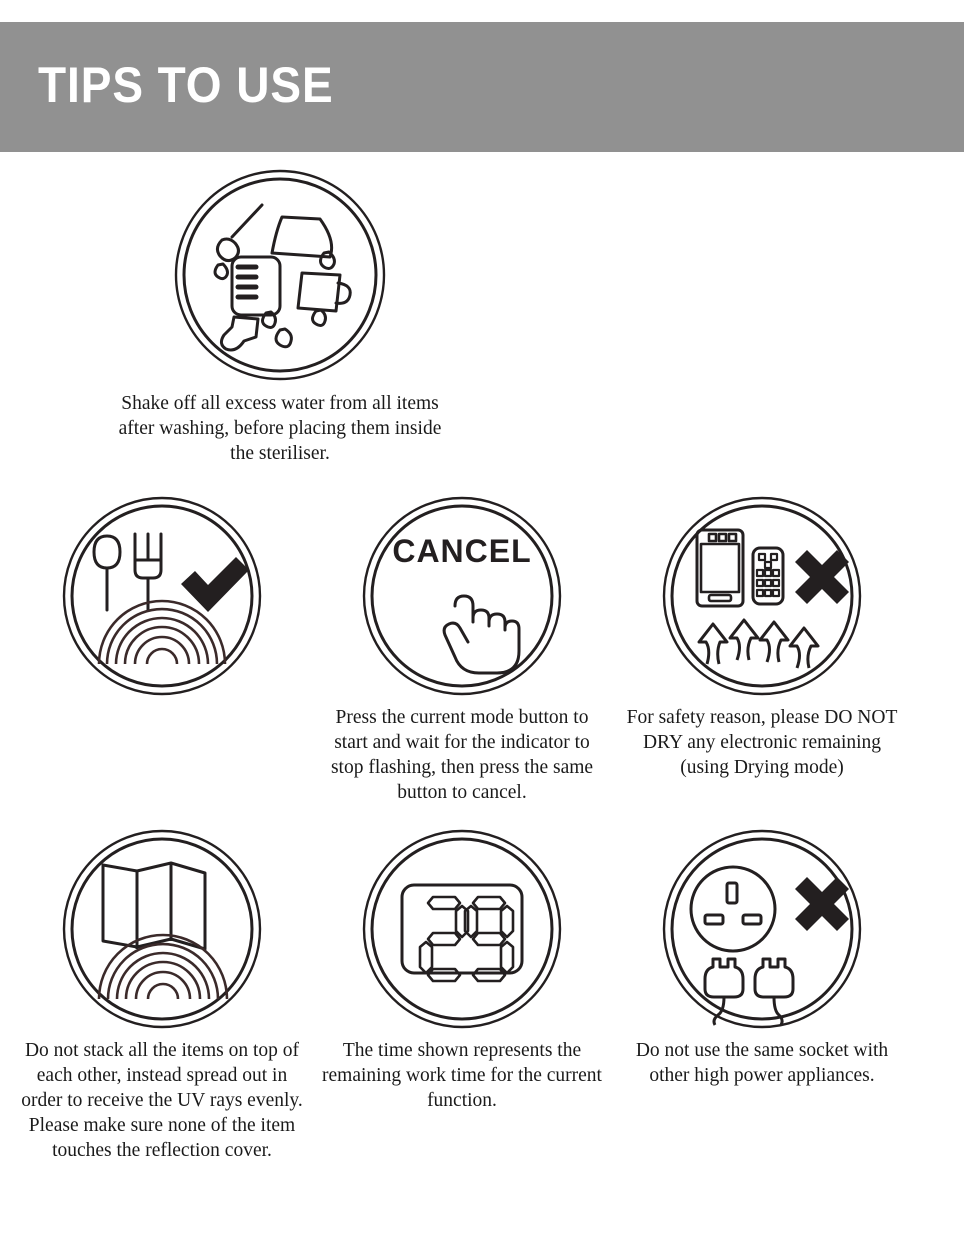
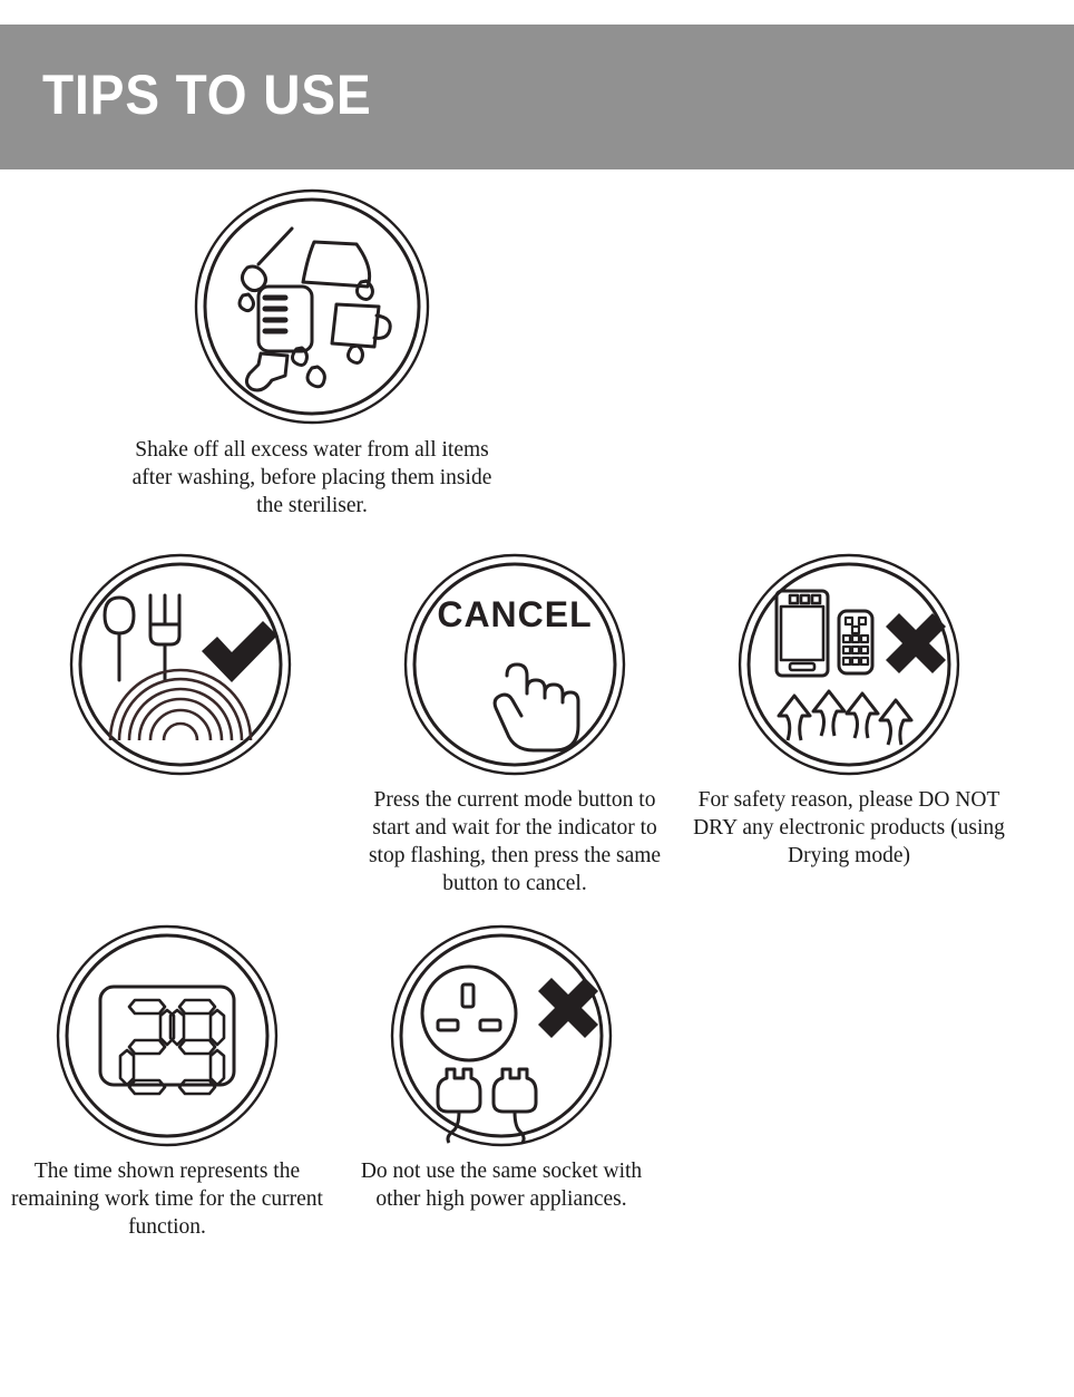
  TIPS TO USE
  Shake off all excess water from all items after washing, before placing them inside the steriliser.
  CANCEL
  Press the current mode button to start and wait for the indicator to stop flashing, then press the same button to cancel.
- For safety reason, please DO NOT DRY any electronic remaining (using Drying mode)
+ For safety reason, please DO NOT DRY any electronic products (using Drying mode)
- Do not stack all the items on top of each other, instead spread out in order to receive the UV rays evenly. Please make sure none of the item touches the reflection cover.
  The time shown represents the remaining work time for the current function.
  Do not use the same socket with other high power appliances.
